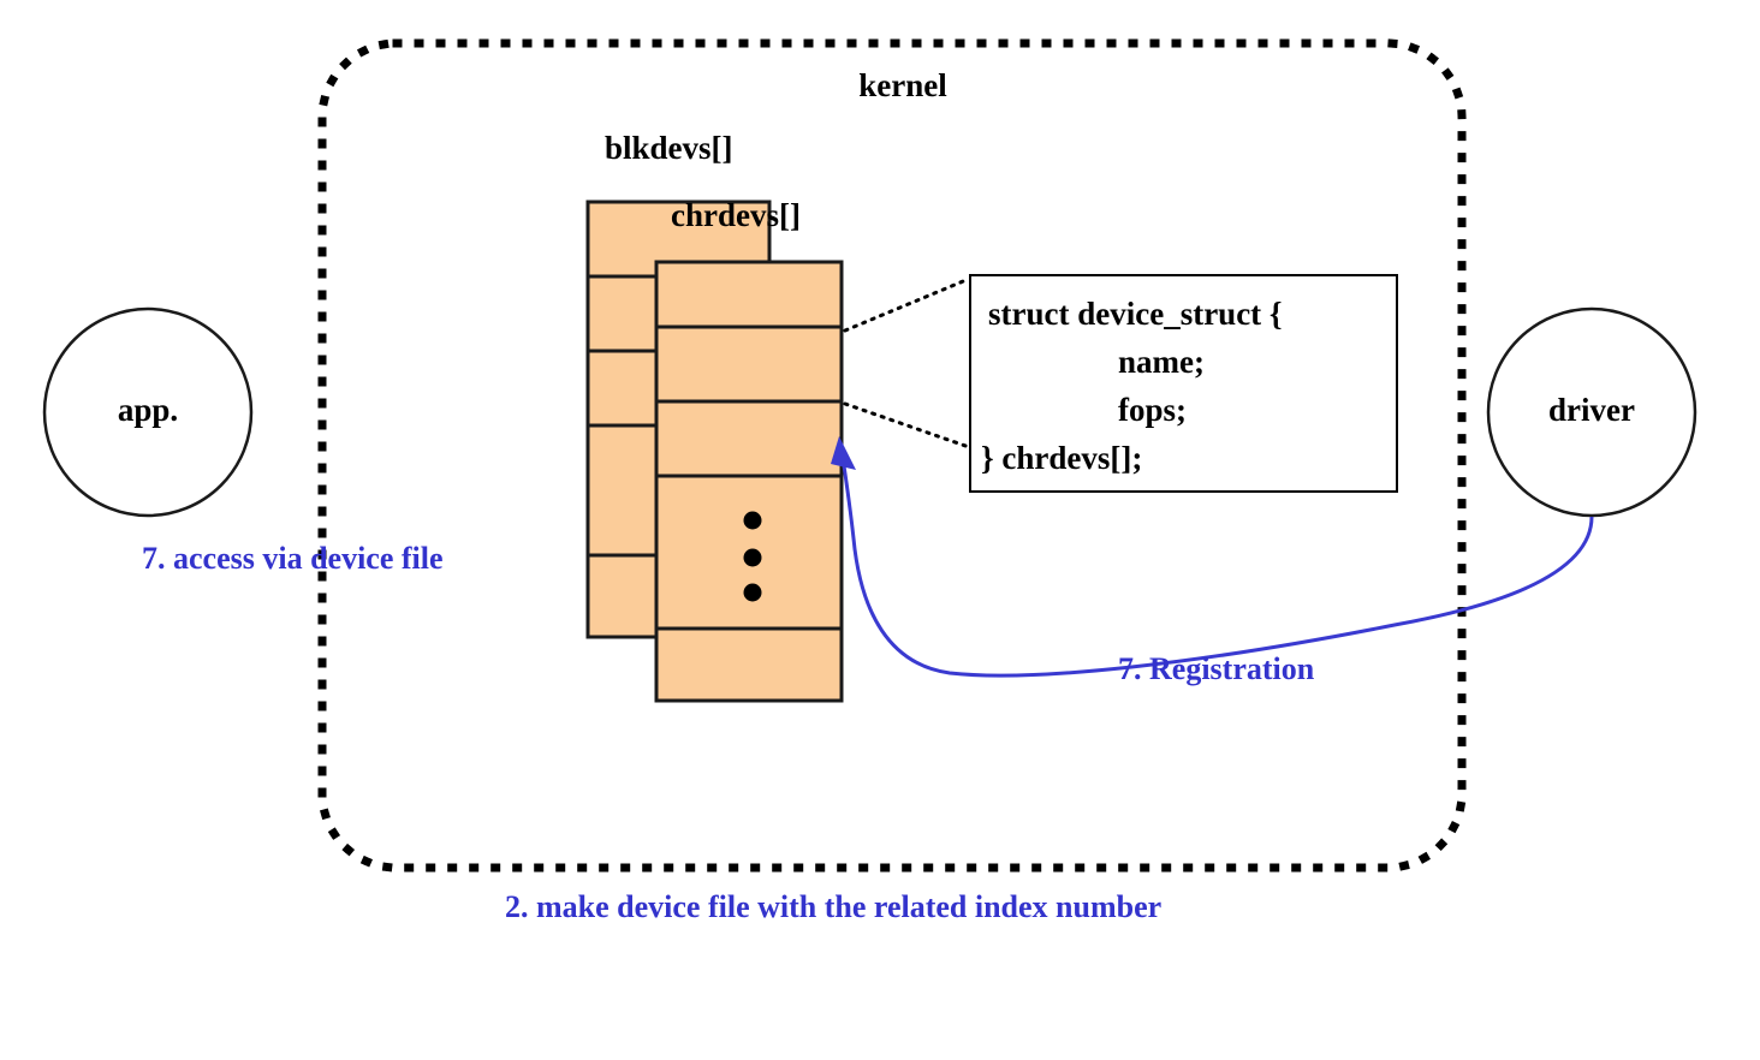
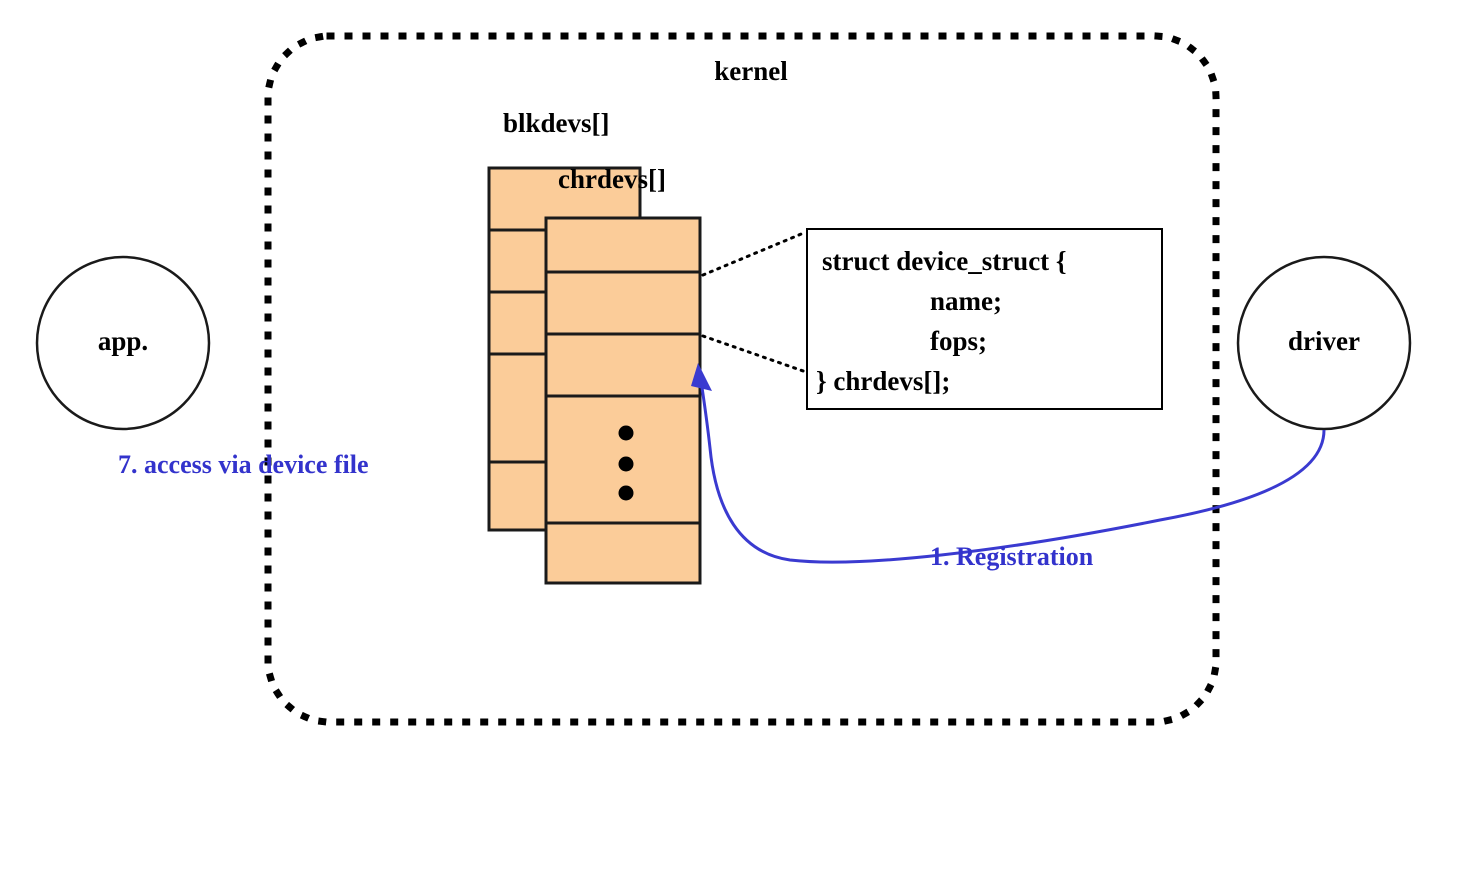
  kernel
  blkdevs[]
  chrdevs[]
  app.
  driver
  struct device_struct {
  name;
  fops;
  } chrdevs[];
  7. access via device file
- 7. Registration
+ 1. Registration
- 2. make device file with the related index number
